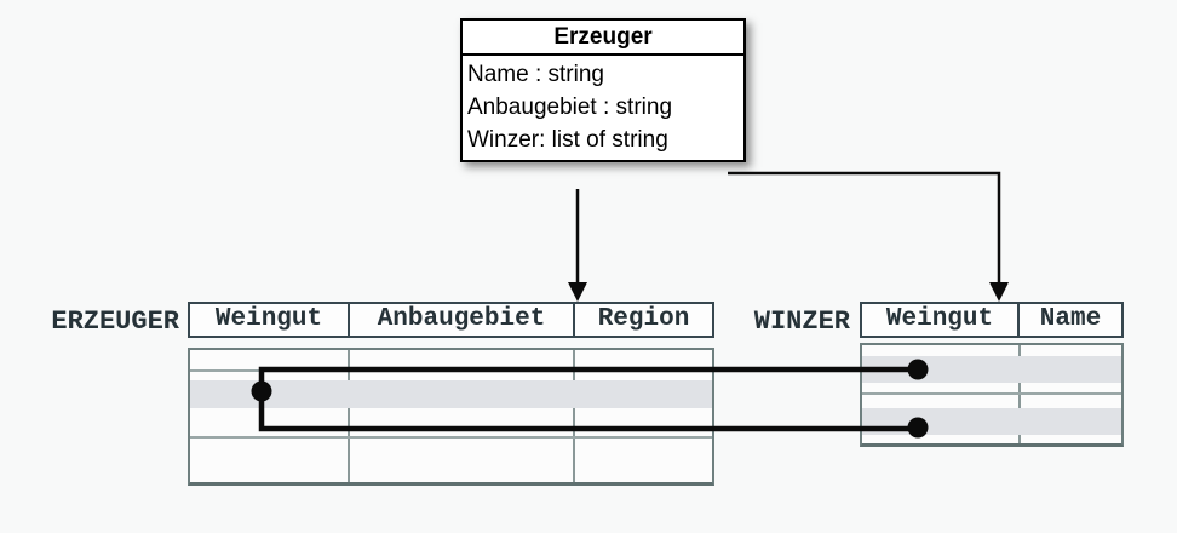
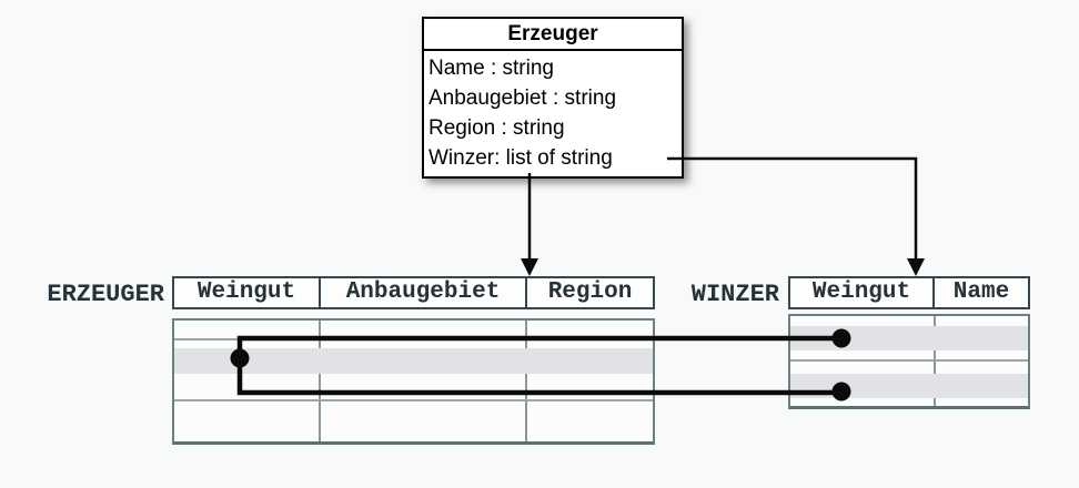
  Erzeuger
  Name : string
  Anbaugebiet : string
+ Region : string
  Winzer: list of string
  ERZEUGER
  Weingut
  Anbaugebiet
  Region
  WINZER
  Weingut
  Name
